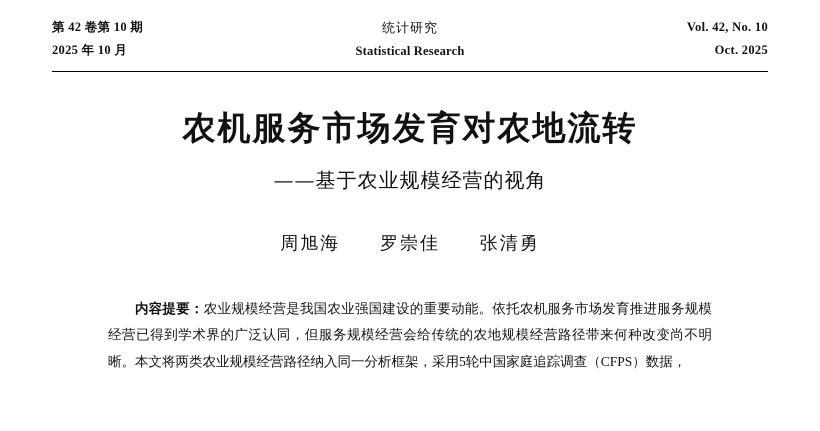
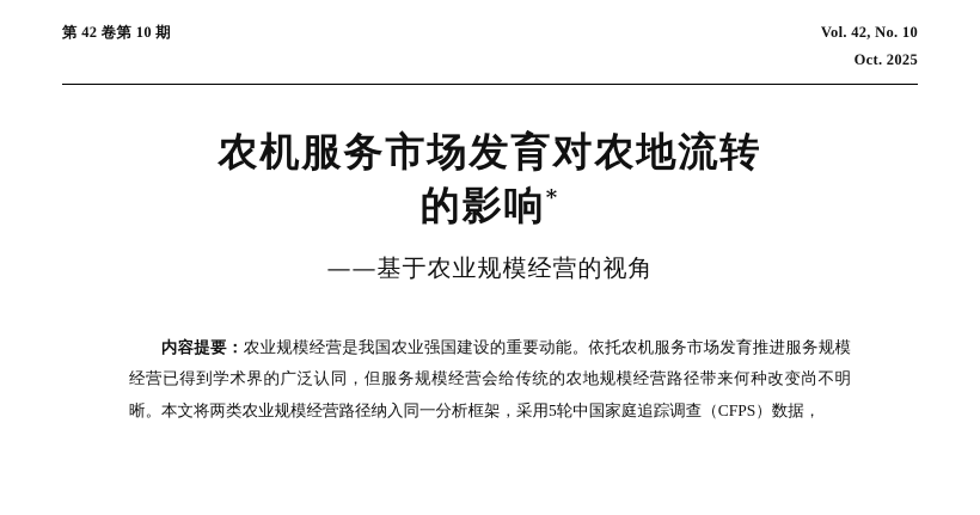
  第 42 卷第 10 期
- 2025 年 10 月
- 统计研究
- Statistical Research
  Vol. 42, No. 10
  Oct. 2025
  农机服务市场发育对农地流转
+ 的影响*
  ——基于农业规模经营的视角
- 周旭海 罗崇佳 张清勇
  内容提要：农业规模经营是我国农业强国建设的重要动能。依托农机服务市场发育推进服务规模经营已得到学术界的广泛认同，但服务规模经营会给传统的农地规模经营路径带来何种改变尚不明晰。本文将两类农业规模经营路径纳入同一分析框架，采用5轮中国家庭追踪调查（CFPS）数据，
